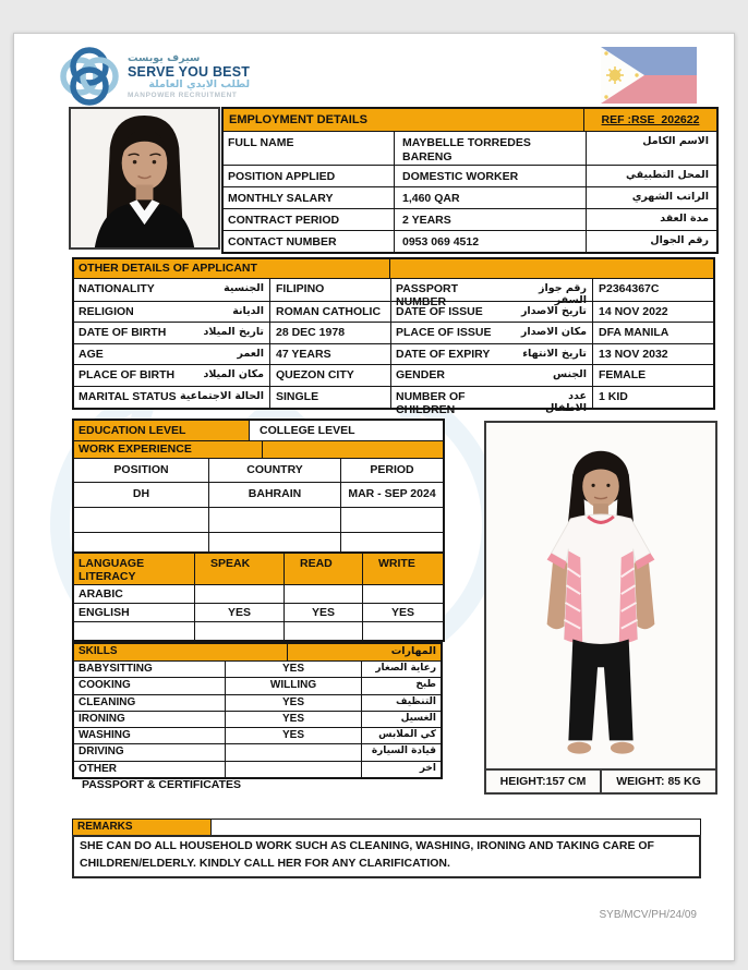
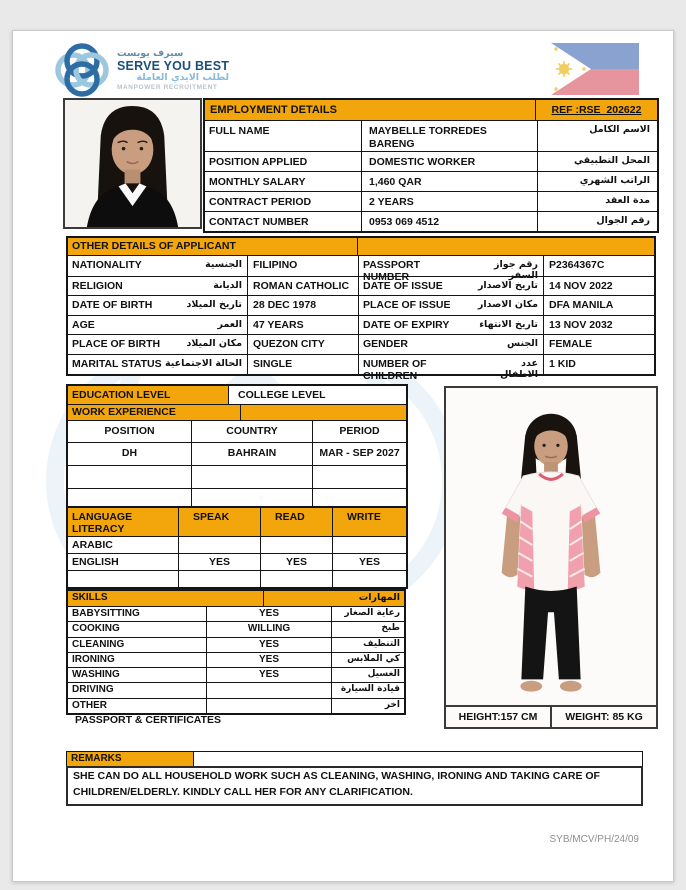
  سيرف يوبست
  SERVE YOU BEST
  لطلب الايدي العاملة
  EMPLOYMENT DETAILS
  REF :RSE_202622
  FULL NAME
  MAYBELLE TORREDES BARENG
  الاسم الكامل
  POSITION APPLIED
  DOMESTIC WORKER
  المحل التطبيقي
  MONTHLY SALARY
  1,460 QAR
  الراتب الشهري
  CONTRACT PERIOD
  2 YEARS
  مدة العقد
  CONTACT NUMBER
  0953 069 4512
  رقم الجوال
  OTHER DETAILS OF APPLICANT
  NATIONALITY
  الجنسية
  FILIPINO
  RELIGION
  الديانة
  ROMAN CATHOLIC
  DATE OF BIRTH
  تاريخ الميلاد
  28 DEC 1978
  AGE
  العمر
  47 YEARS
  PLACE OF BIRTH
  مكان الميلاد
  QUEZON CITY
  MARITAL STATUS
  الحالة الاجتماعية
  SINGLE
  PASSPORT NUMBER
  رقم جواز السفر
  P2364367C
  DATE OF ISSUE
  تاريخ الاصدار
  14 NOV 2022
  PLACE OF ISSUE
  مكان الاصدار
  DFA MANILA
  DATE OF EXPIRY
  تاريخ الانتهاء
  13 NOV 2032
  GENDER
  الجنس
  FEMALE
  NUMBER OF CHILDREN
  عدد الاطفال
  1 KID
  EDUCATION LEVEL
  COLLEGE LEVEL
  WORK EXPERIENCE
  POSITION
  COUNTRY
  PERIOD
  DH
  BAHRAIN
- MAR - SEP 2024
+ MAR - SEP 2027
  LANGUAGE LITERACY
  SPEAK
  READ
  WRITE
  ARABIC
  ENGLISH
  YES
  YES
  YES
  SKILLS
  المهارات
  BABYSITTING
  YES
  رعاية الصغار
  COOKING
  WILLING
  طبخ
  CLEANING
  YES
  التنظيف
  IRONING
  YES
- الغسيل
+ كي الملابس
  WASHING
  YES
- كي الملابس
+ الغسيل
  DRIVING
  قيادة السيارة
  OTHER
  اخر
  PASSPORT & CERTIFICATES
  HEIGHT:157 CM
  WEIGHT: 85 KG
  REMARKS
  SHE CAN DO ALL HOUSEHOLD WORK SUCH AS CLEANING, WASHING, IRONING AND TAKING CARE OF CHILDREN/ELDERLY. KINDLY CALL HER FOR ANY CLARIFICATION.
  SYB/MCV/PH/24/09
